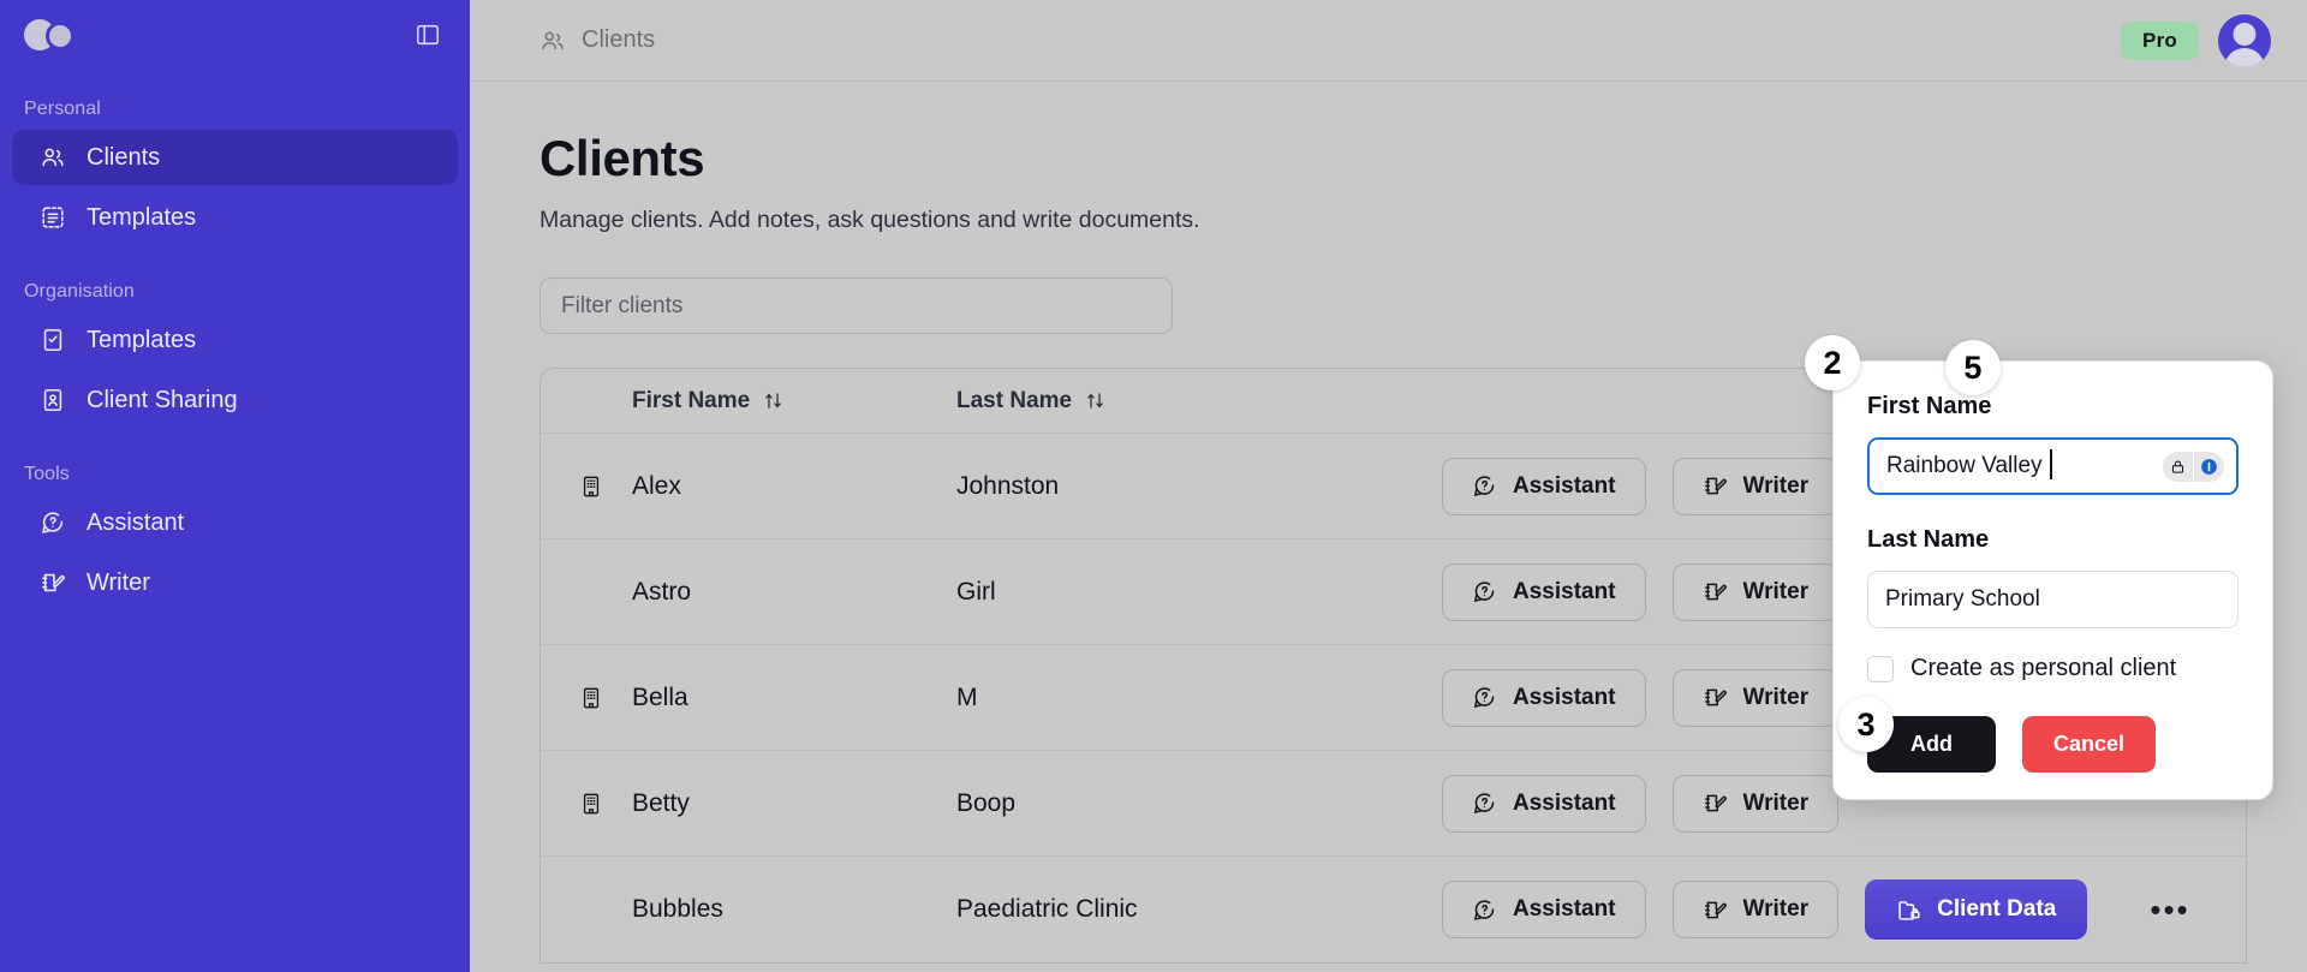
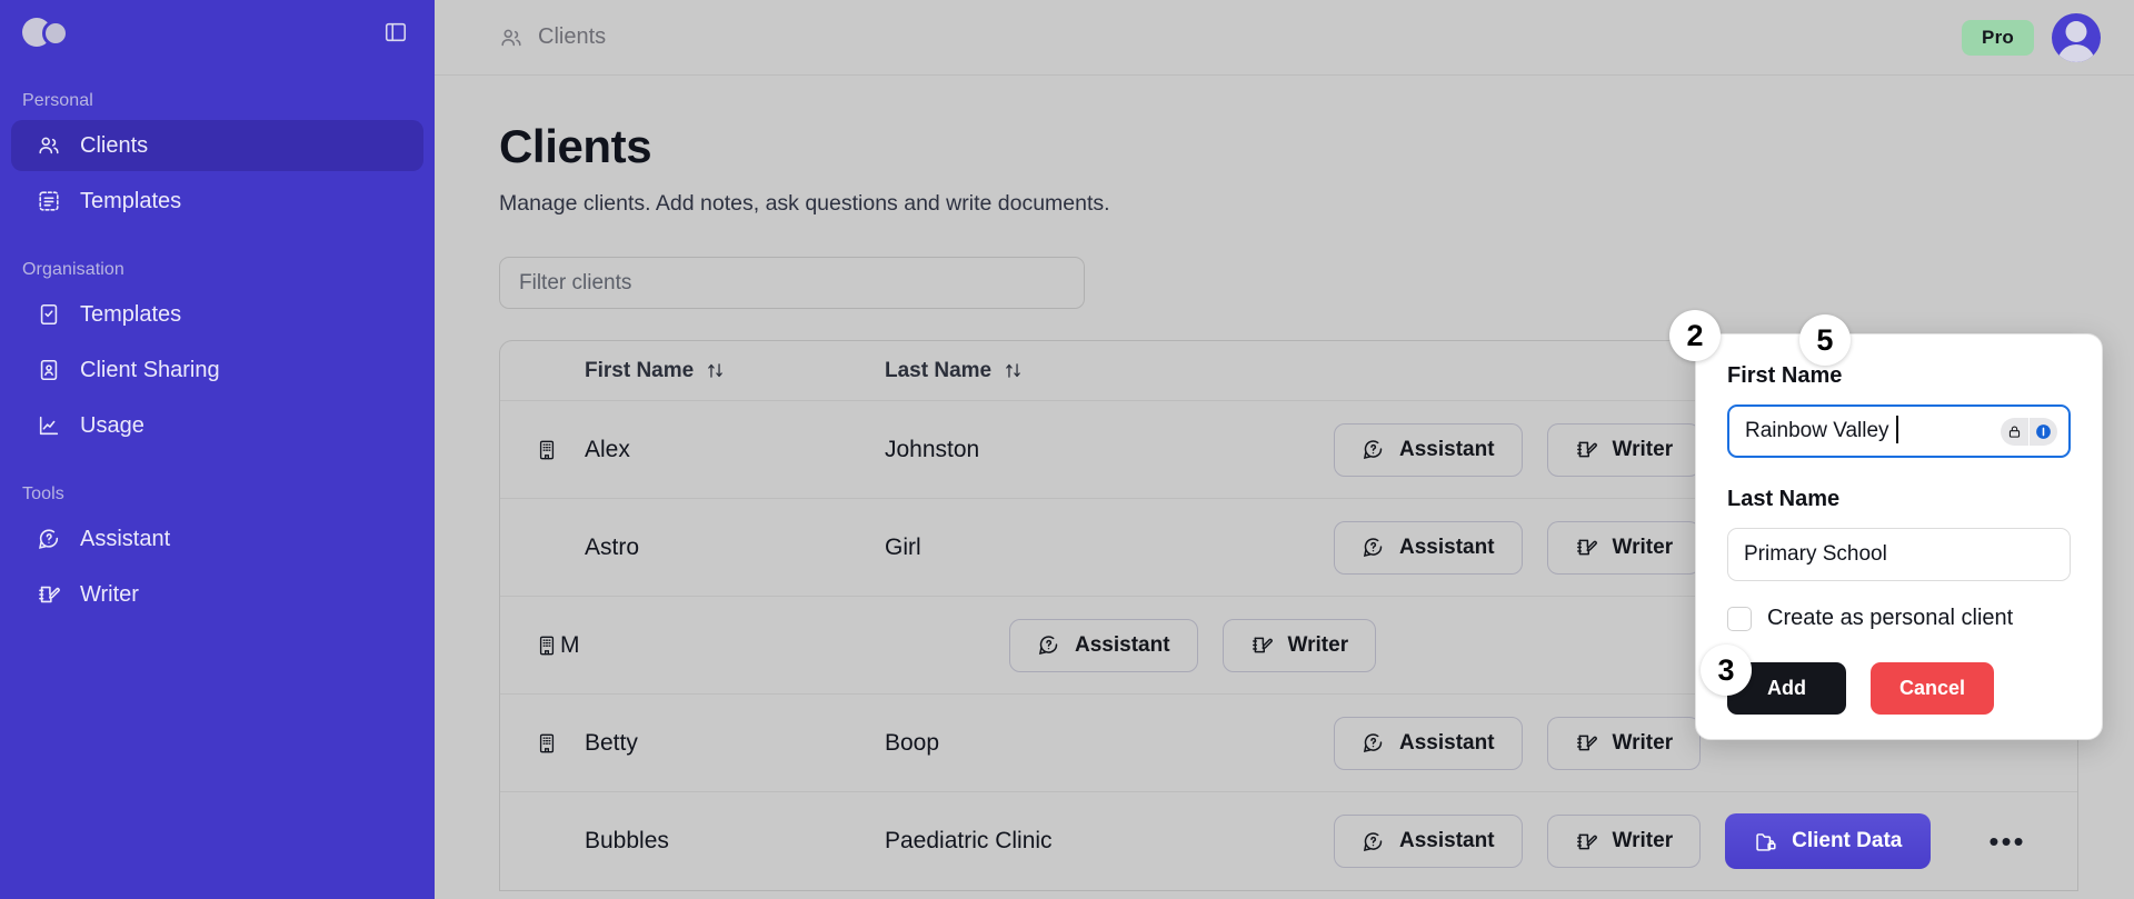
  Personal
  Clients
  Templates
  Organisation
  Templates
  Client Sharing
+ Usage
  Tools
  Assistant
  Writer
  Clients
  Pro
  Clients
  Manage clients. Add notes, ask questions and write documents.
  Filter clients
  5
  First Name
  Last Name
  Alex
  Johnston
  Assistant
  Writer
  Astro
  Girl
  Assistant
  Writer
- Bella
  M
  Assistant
  Writer
  Betty
  Boop
  Assistant
  Writer
  Bubbles
  Paediatric Clinic
  Assistant
  Writer
  Client Data
  •••
  2
  First Name
  Rainbow Valley
  Last Name
  Primary School
  Create as personal client
  3
  Add
  Cancel
